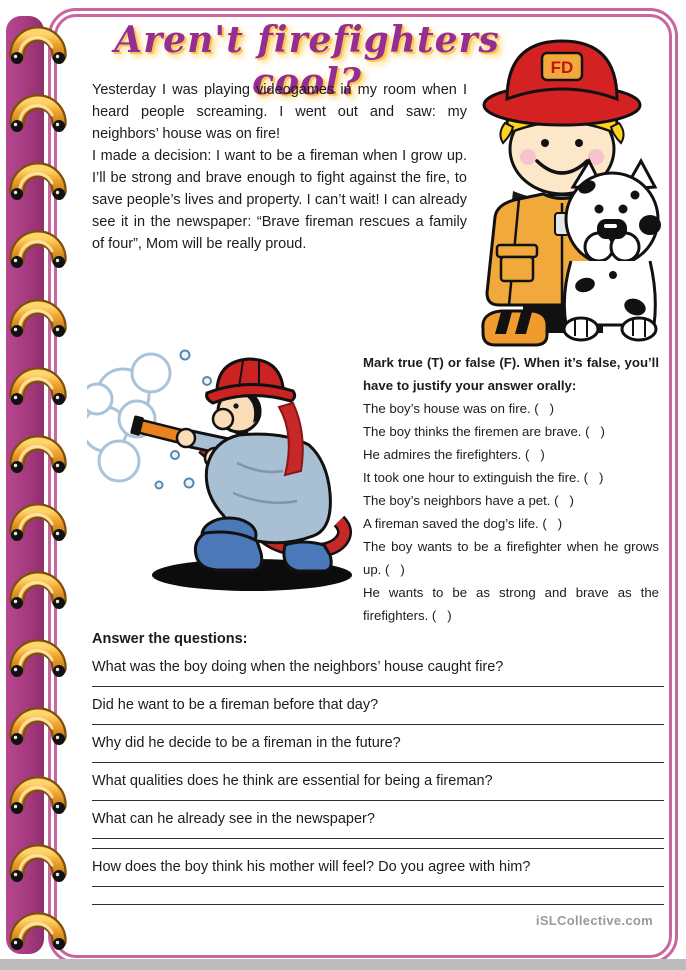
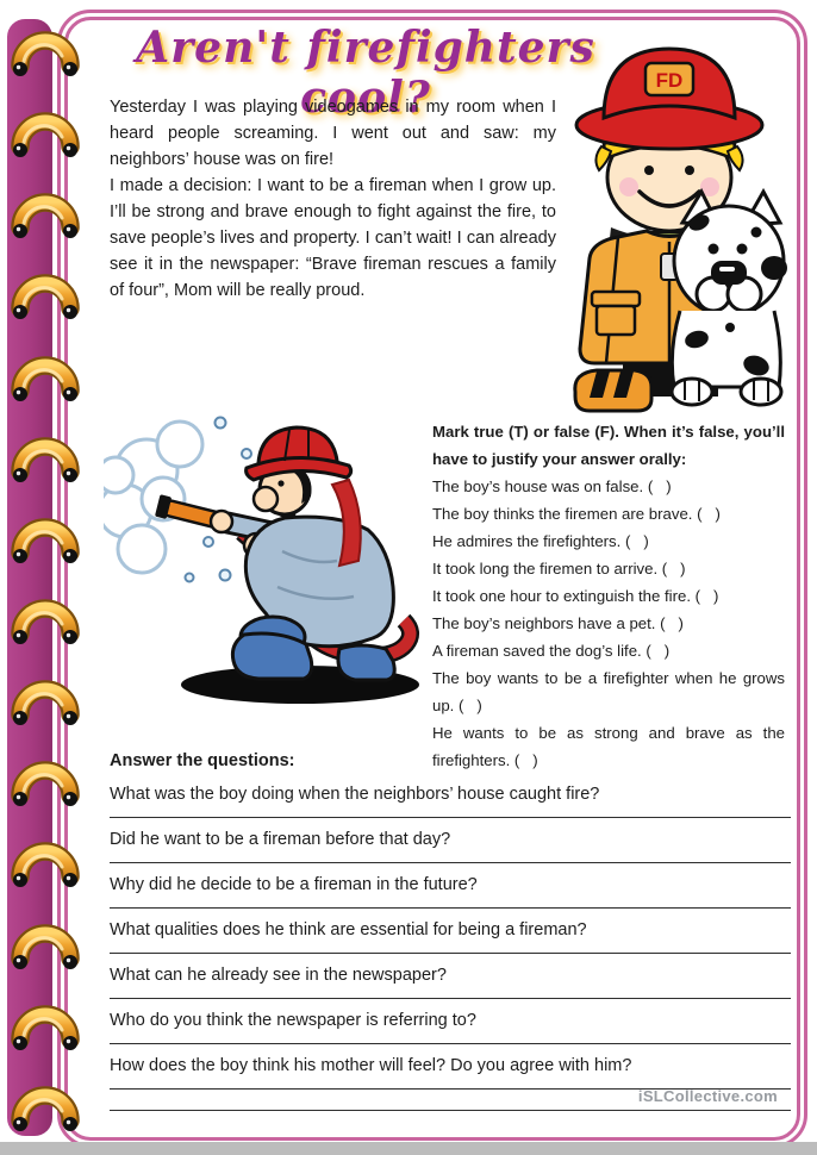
  Aren't firefighters cool?
  FD
  Yesterday I was playing videogames in my room when I heard people screaming. I went out and saw: my neighbors’ house was on fire!
  I made a decision: I want to be a fireman when I grow up. I’ll be strong and brave enough to fight against the fire, to save people’s lives and property. I can’t wait! I can already see it in the newspaper: “Brave fireman rescues a family of four”, Mom will be really proud.
  Mark true (T) or false (F). When it’s false, you’ll have to justify your answer orally:
- The boy’s house was on fire. ( )
+ The boy’s house was on false. ( )
  The boy thinks the firemen are brave. ( )
  He admires the firefighters. ( )
+ It took long the firemen to arrive. ( )
  It took one hour to extinguish the fire. ( )
  The boy’s neighbors have a pet. ( )
  A fireman saved the dog’s life. ( )
  The boy wants to be a firefighter when he grows up. ( )
  He wants to be as strong and brave as the firefighters. ( )
  Answer the questions:
  What was the boy doing when the neighbors’ house caught fire?
  Did he want to be a fireman before that day?
  Why did he decide to be a fireman in the future?
  What qualities does he think are essential for being a fireman?
  What can he already see in the newspaper?
+ Who do you think the newspaper is referring to?
  How does the boy think his mother will feel? Do you agree with him?
  iSLCollective.com
